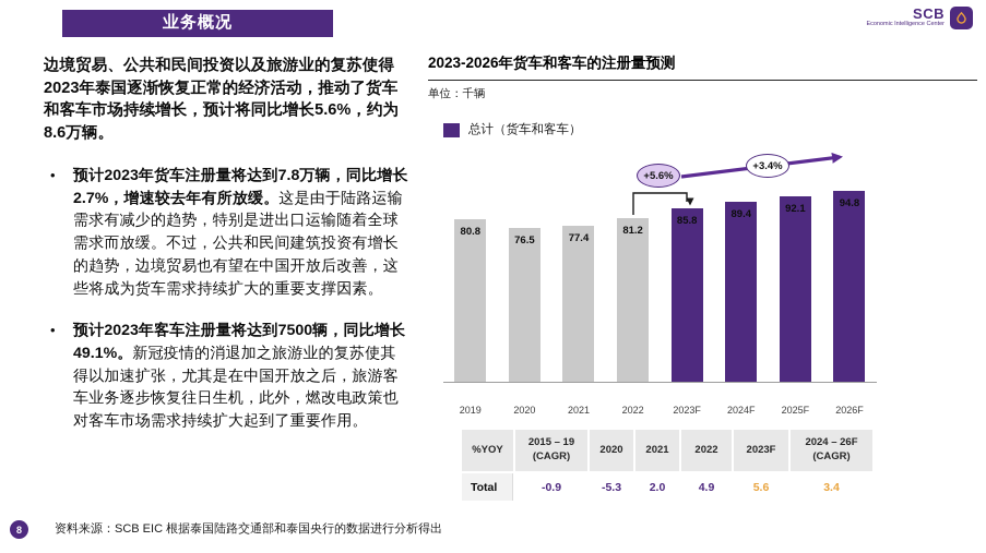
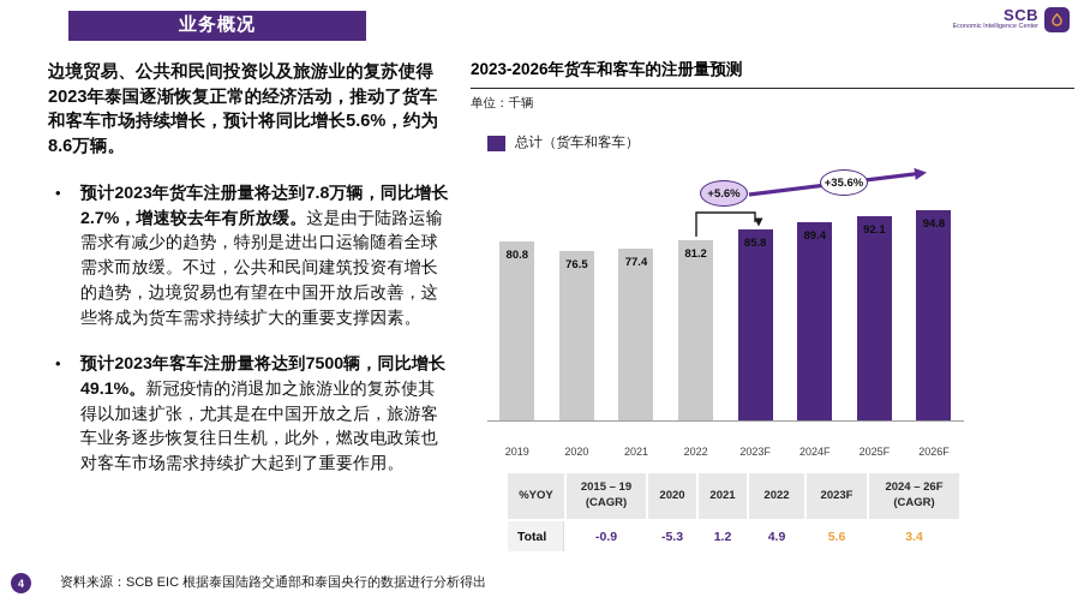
  业务概况
  SCB
  边境贸易、公共和民间投资以及旅游业的复苏使得2023年泰国逐渐恢复正常的经济活动，推动了货车和客车市场持续增长，预计将同比增长5.6%，约为8.6万辆。
  •
  预计2023年货车注册量将达到7.8万辆，同比增长2.7%，增速较去年有所放缓。这是由于陆路运输需求有减少的趋势，特别是进出口运输随着全球需求而放缓。不过，公共和民间建筑投资有增长的趋势，边境贸易也有望在中国开放后改善，这些将成为货车需求持续扩大的重要支撑因素。
  •
  预计2023年客车注册量将达到7500辆，同比增长49.1%。新冠疫情的消退加之旅游业的复苏使其得以加速扩张，尤其是在中国开放之后，旅游客车业务逐步恢复往日生机，此外，燃改电政策也对客车市场需求持续扩大起到了重要作用。
  2023-2026年货车和客车的注册量预测
  单位：千辆
  总计（货车和客车）
  80.8
  76.5
  77.4
  81.2
  85.8
  89.4
  92.1
  94.8
  2019
  2020
  2021
  2022
  2023F
  2024F
  2025F
  2026F
  +5.6%
- +3.4%
+ +35.6%
  %YOY
  2015 – 19
  (CAGR)
  2020
  2021
  2022
  2023F
  2024 – 26F
  (CAGR)
  Total
  -0.9
  -5.3
- 2.0
+ 1.2
  4.9
  5.6
  3.4
- 8
+ 4
  资料来源：SCB EIC 根据泰国陆路交通部和泰国央行的数据进行分析得出
